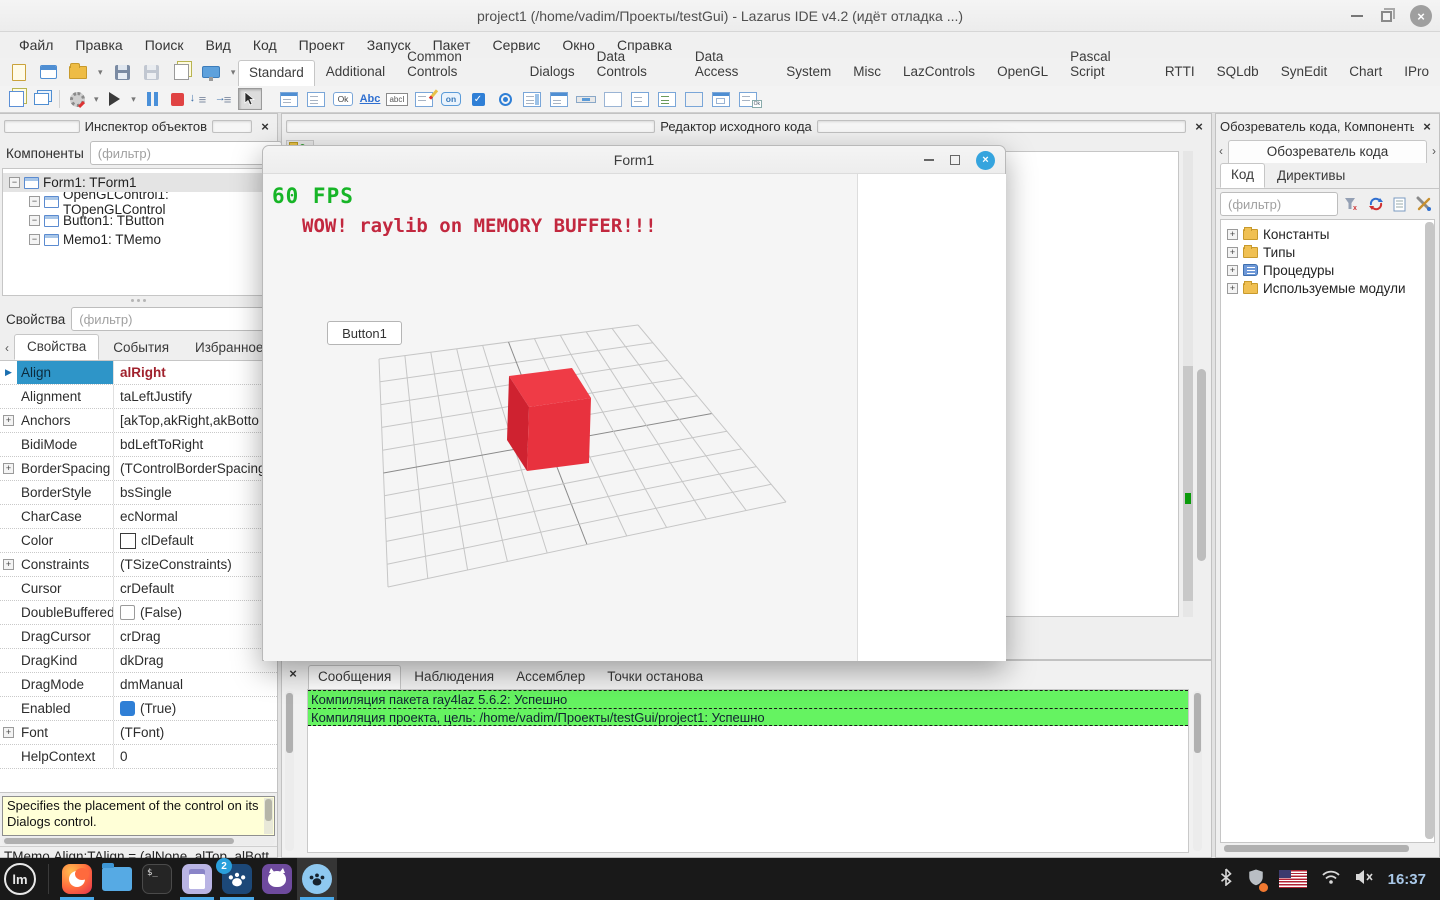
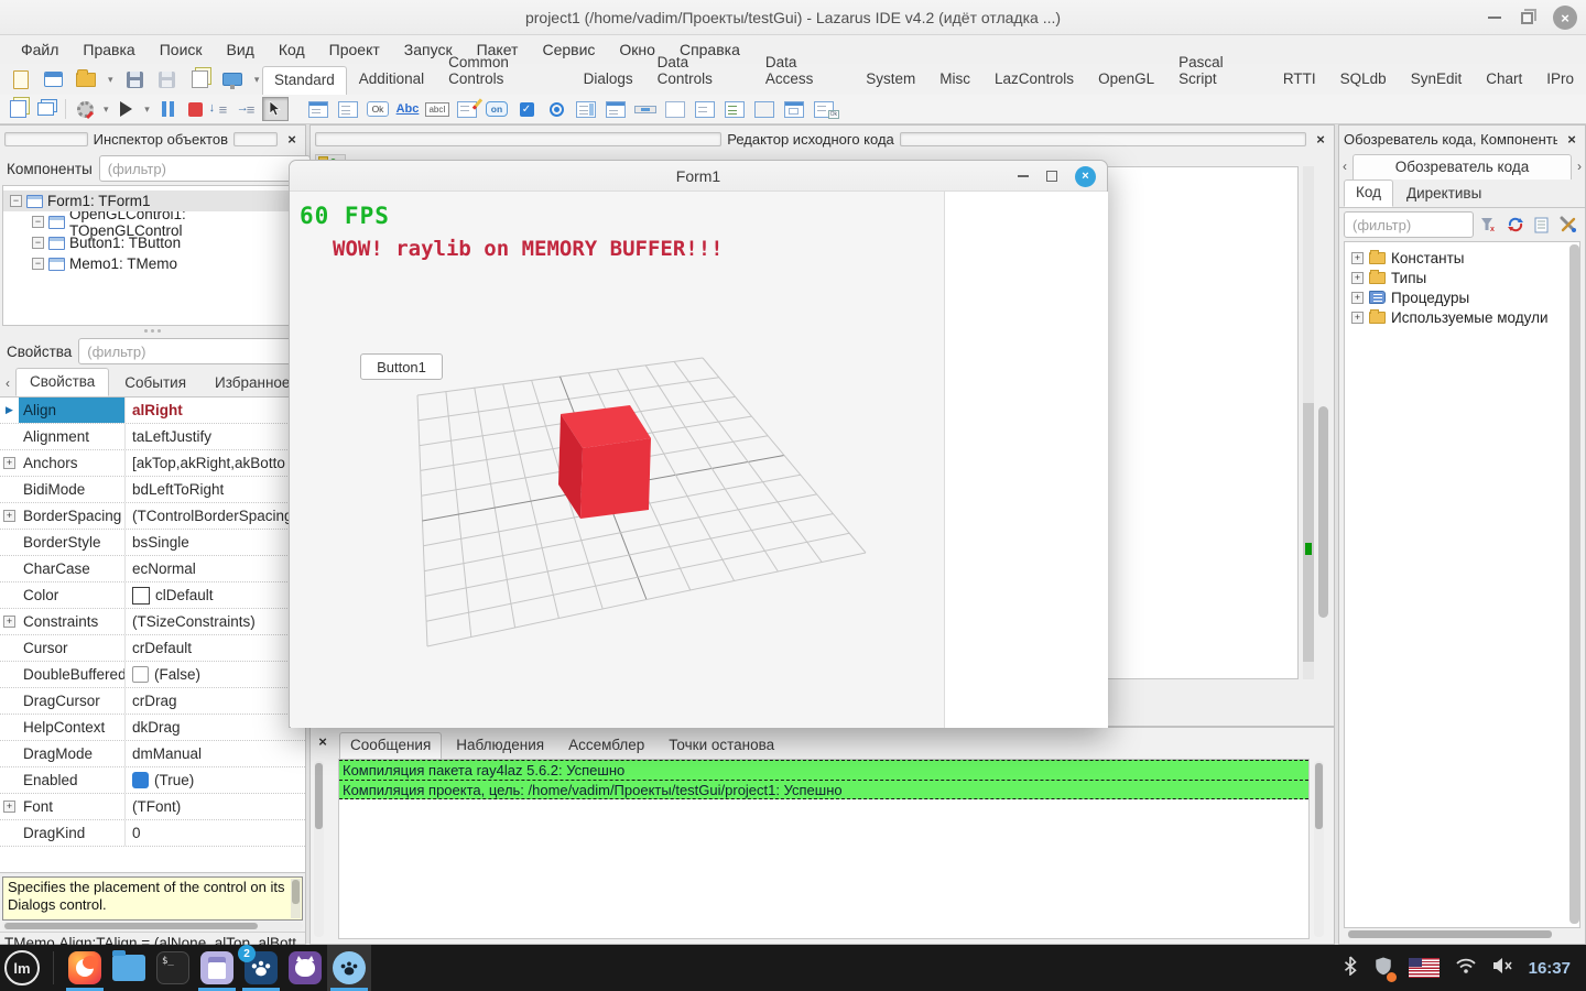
  project1 (/home/vadim/Проекты/testGui) - Lazarus IDE v4.2 (идёт отладка ...)
  ×
  Файл
  Правка
  Поиск
  Вид
  Код
  Проект
  Запуск
  Пакет
  Сервис
  Окно
  Справка
  ▾
  ▾
  Standard
  Additional
  Common Controls
  Dialogs
  Data Controls
  Data Access
  System
  Misc
  LazControls
  OpenGL
  Pascal Script
  RTTI
  SQLdb
  SynEdit
  Chart
  IPro
  ▾
  ▾
  ≡
  ↓
  ≡
  →
  Ok
  Abc
  abcI
  on
  ✓
  Инспектор объектов
  ×
  Компоненты
  (фильтр)
  −
  Form1: TForm1
  −
  OpenGLControl1: TOpenGLControl
  −
  Button1: TButton
  −
  Memo1: TMemo
  Свойства
  (фильтр)
  ‹
  Свойства
  События
  Избранное
  ▶
  Align
  alRight
  Alignment
  taLeftJustify
  +
  Anchors
  [akTop,akRight,akBotto
  BidiMode
  bdLeftToRight
  +
  BorderSpacing
  (TControlBorderSpacin
  BorderStyle
  bsSingle
  CharCase
  ecNormal
  Color
  clDefault
  +
  Constraints
  (TSizeConstraints)
  Cursor
  crDefault
  DoubleBuffered
  (False)
  DragCursor
  crDrag
- DragKind
+ HelpContext
  dkDrag
  DragMode
  dmManual
  Enabled
  (True)
  +
  Font
  (TFont)
- HelpContext
+ DragKind
  0
  Specifies the placement of the control on its Dialogs control.
  TMemo.Align:TAlign = (alNone, alTop, alBott…
  Редактор исходного кода
  ×
  ×
  Сообщения
  Наблюдения
  Ассемблер
  Точки останова
  Компиляция пакета ray4laz 5.6.2: Успешно
  Компиляция проекта, цель: /home/vadim/Проекты/testGui/project1: Успешно
  Обозреватель кода, Компонент
  ×
  ‹
  Обозреватель кода
  ›
  Код
  Директивы
  (фильтр)
  +
  Константы
  +
  Типы
  +
  Процедуры
  +
  Используемые модули
  Form1
  ×
  60 FPS
  WOW! raylib on MEMORY BUFFER!!!
  Button1
  lm
  $_
  2
  16:37
